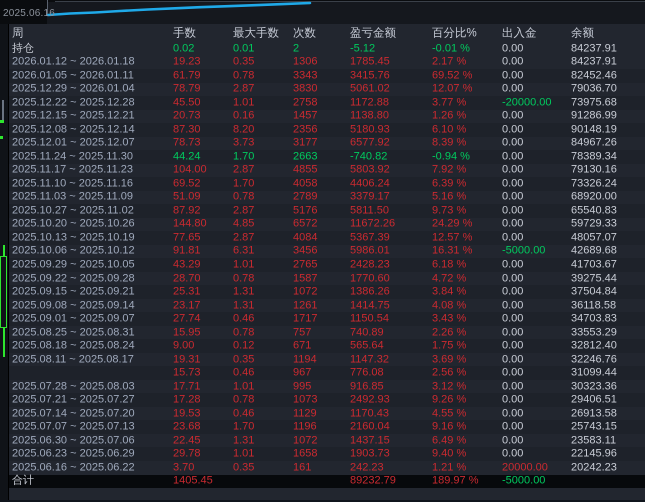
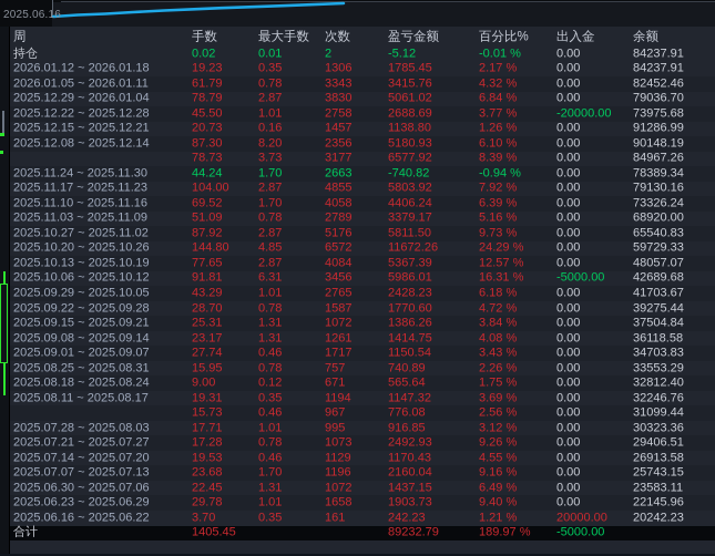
  2025.06.16
  周
  手数
  最大手数
  次数
  盈亏金额
  百分比%
  出入金
  余额
  持仓
  0.02
  0.01
  2
  -5.12
  -0.01 %
  0.00
  84237.91
  2026.01.12 ~ 2026.01.18
  19.23
  0.35
  1306
  1785.45
  2.17 %
  0.00
  84237.91
  2026.01.05 ~ 2026.01.11
  61.79
  0.78
  3343
  3415.76
- 69.52 %
+ 4.32 %
  0.00
  82452.46
  2025.12.29 ~ 2026.01.04
  78.79
  2.87
  3830
  5061.02
- 12.07 %
+ 6.84 %
  0.00
  79036.70
  2025.12.22 ~ 2025.12.28
  45.50
  1.01
  2758
- 1172.88
+ 2688.69
  3.77 %
  -20000.00
  73975.68
  2025.12.15 ~ 2025.12.21
  20.73
  0.16
  1457
  1138.80
  1.26 %
  0.00
  91286.99
  2025.12.08 ~ 2025.12.14
  87.30
  8.20
  2356
  5180.93
  6.10 %
  0.00
  90148.19
- 2025.12.01 ~ 2025.12.07
  78.73
  3.73
  3177
  6577.92
  8.39 %
  0.00
  84967.26
  2025.11.24 ~ 2025.11.30
  44.24
  1.70
  2663
  -740.82
  -0.94 %
  0.00
  78389.34
  2025.11.17 ~ 2025.11.23
  104.00
  2.87
  4855
  5803.92
  7.92 %
  0.00
  79130.16
  2025.11.10 ~ 2025.11.16
  69.52
  1.70
  4058
  4406.24
  6.39 %
  0.00
  73326.24
  2025.11.03 ~ 2025.11.09
  51.09
  0.78
  2789
  3379.17
  5.16 %
  0.00
  68920.00
  2025.10.27 ~ 2025.11.02
  87.92
  2.87
  5176
  5811.50
  9.73 %
  0.00
  65540.83
  2025.10.20 ~ 2025.10.26
  144.80
  4.85
  6572
  11672.26
  24.29 %
  0.00
  59729.33
  2025.10.13 ~ 2025.10.19
  77.65
  2.87
  4084
  5367.39
  12.57 %
  0.00
  48057.07
  2025.10.06 ~ 2025.10.12
  91.81
  6.31
  3456
  5986.01
  16.31 %
  -5000.00
  42689.68
  2025.09.29 ~ 2025.10.05
  43.29
  1.01
  2765
  2428.23
  6.18 %
  0.00
  41703.67
  2025.09.22 ~ 2025.09.28
  28.70
  0.78
  1587
  1770.60
  4.72 %
  0.00
  39275.44
  2025.09.15 ~ 2025.09.21
  25.31
  1.31
  1072
  1386.26
  3.84 %
  0.00
  37504.84
  2025.09.08 ~ 2025.09.14
  23.17
  1.31
  1261
  1414.75
  4.08 %
  0.00
  36118.58
  2025.09.01 ~ 2025.09.07
  27.74
  0.46
  1717
  1150.54
  3.43 %
  0.00
  34703.83
  2025.08.25 ~ 2025.08.31
  15.95
  0.78
  757
  740.89
  2.26 %
  0.00
  33553.29
  2025.08.18 ~ 2025.08.24
  9.00
  0.12
  671
  565.64
  1.75 %
  0.00
  32812.40
  2025.08.11 ~ 2025.08.17
  19.31
  0.35
  1194
  1147.32
  3.69 %
  0.00
  32246.76
  15.73
  0.46
  967
  776.08
  2.56 %
  0.00
  31099.44
  2025.07.28 ~ 2025.08.03
  17.71
  1.01
  995
  916.85
  3.12 %
  0.00
  30323.36
  2025.07.21 ~ 2025.07.27
  17.28
  0.78
  1073
  2492.93
  9.26 %
  0.00
  29406.51
  2025.07.14 ~ 2025.07.20
  19.53
  0.46
  1129
  1170.43
  4.55 %
  0.00
  26913.58
  2025.07.07 ~ 2025.07.13
  23.68
  1.70
  1196
  2160.04
  9.16 %
  0.00
  25743.15
  2025.06.30 ~ 2025.07.06
  22.45
  1.31
  1072
  1437.15
  6.49 %
  0.00
  23583.11
  2025.06.23 ~ 2025.06.29
  29.78
  1.01
  1658
  1903.73
  9.40 %
  0.00
  22145.96
  2025.06.16 ~ 2025.06.22
  3.70
  0.35
  161
  242.23
  1.21 %
  20000.00
  20242.23
  合计
  1405.45
  89232.79
  189.97 %
  -5000.00
